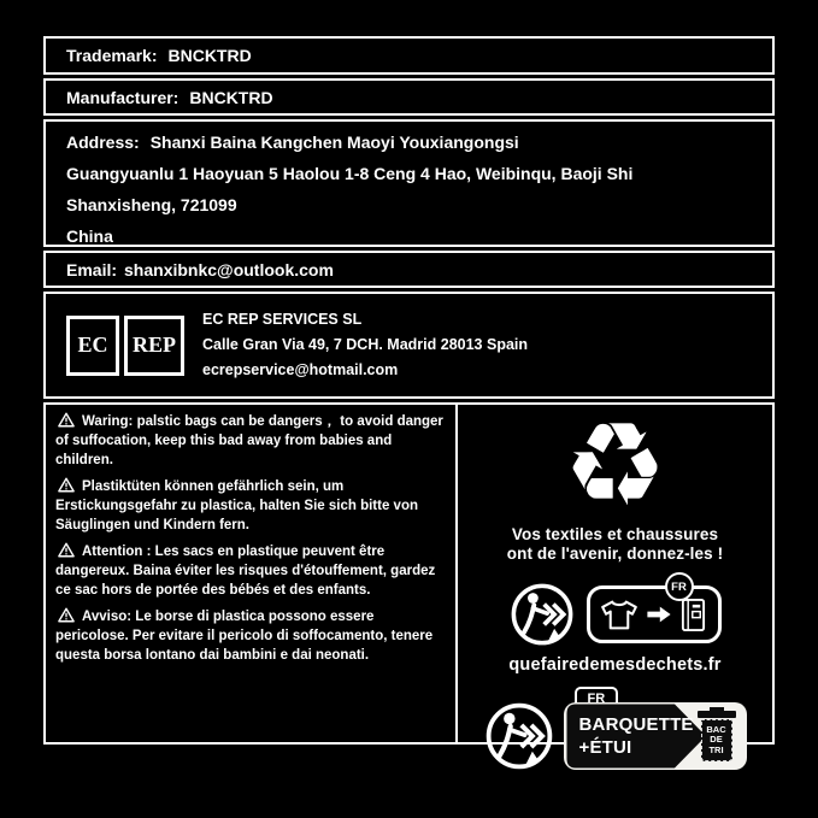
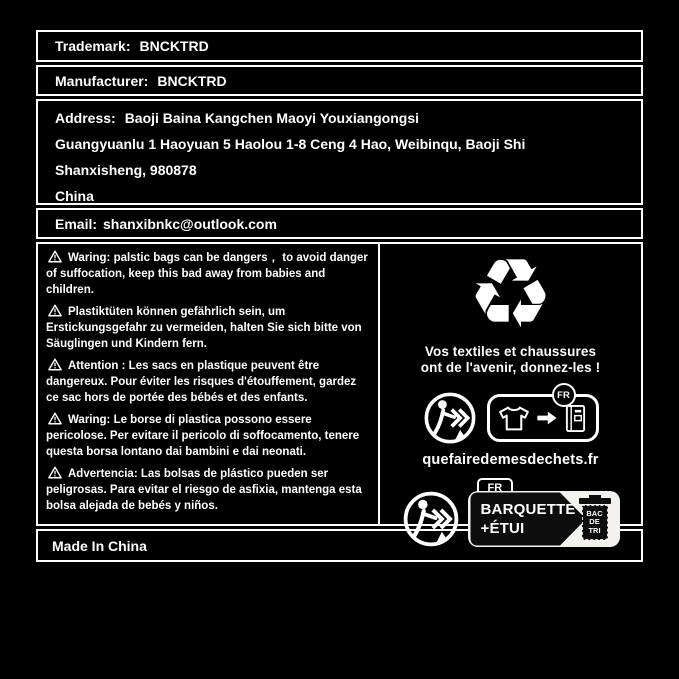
  Trademark:
  BNCKTRD
  Manufacturer:
  BNCKTRD
  Address:
- Shanxi Baina Kangchen Maoyi Youxiangongsi
+ Baoji Baina Kangchen Maoyi Youxiangongsi
  Guangyuanlu 1 Haoyuan 5 Haolou 1-8 Ceng 4 Hao, Weibinqu, Baoji Shi
- Shanxisheng, 721099
+ Shanxisheng, 980878
  China
  Email:
  shanxibnkc@outlook.com
- EC
- REP
- EC REP SERVICES SL
- Calle Gran Via 49, 7 DCH. Madrid 28013 Spain
- ecrepservice@hotmail.com
  Waring: palstic bags can be dangers， to avoid danger of suffocation, keep this bad away from babies and children.
- Plastiktüten können gefährlich sein, um Erstickungsgefahr zu plastica, halten Sie sich bitte von Säuglingen und Kindern fern.
+ Plastiktüten können gefährlich sein, um Erstickungsgefahr zu vermeiden, halten Sie sich bitte von Säuglingen und Kindern fern.
- Attention : Les sacs en plastique peuvent être dangereux. Baina éviter les risques d'étouffement, gardez ce sac hors de portée des bébés et des enfants.
+ Attention : Les sacs en plastique peuvent être dangereux. Pour éviter les risques d'étouffement, gardez ce sac hors de portée des bébés et des enfants.
- Avviso: Le borse di plastica possono essere pericolose. Per evitare il pericolo di soffocamento, tenere questa borsa lontano dai bambini e dai neonati.
+ Waring: Le borse di plastica possono essere pericolose. Per evitare il pericolo di soffocamento, tenere questa borsa lontano dai bambini e dai neonati.
+ Advertencia: Las bolsas de plástico pueden ser peligrosas. Para evitar el riesgo de asfixia, mantenga esta bolsa alejada de bebés y niños.
  ♻
  Vos textiles et chaussures
  ont de l'avenir, donnez-les !
  FR
  quefairedemesdechets.fr
  FR
  BARQUETTE
  +ÉTUI
  BAC
  DE
  TRI
+ Made In China
